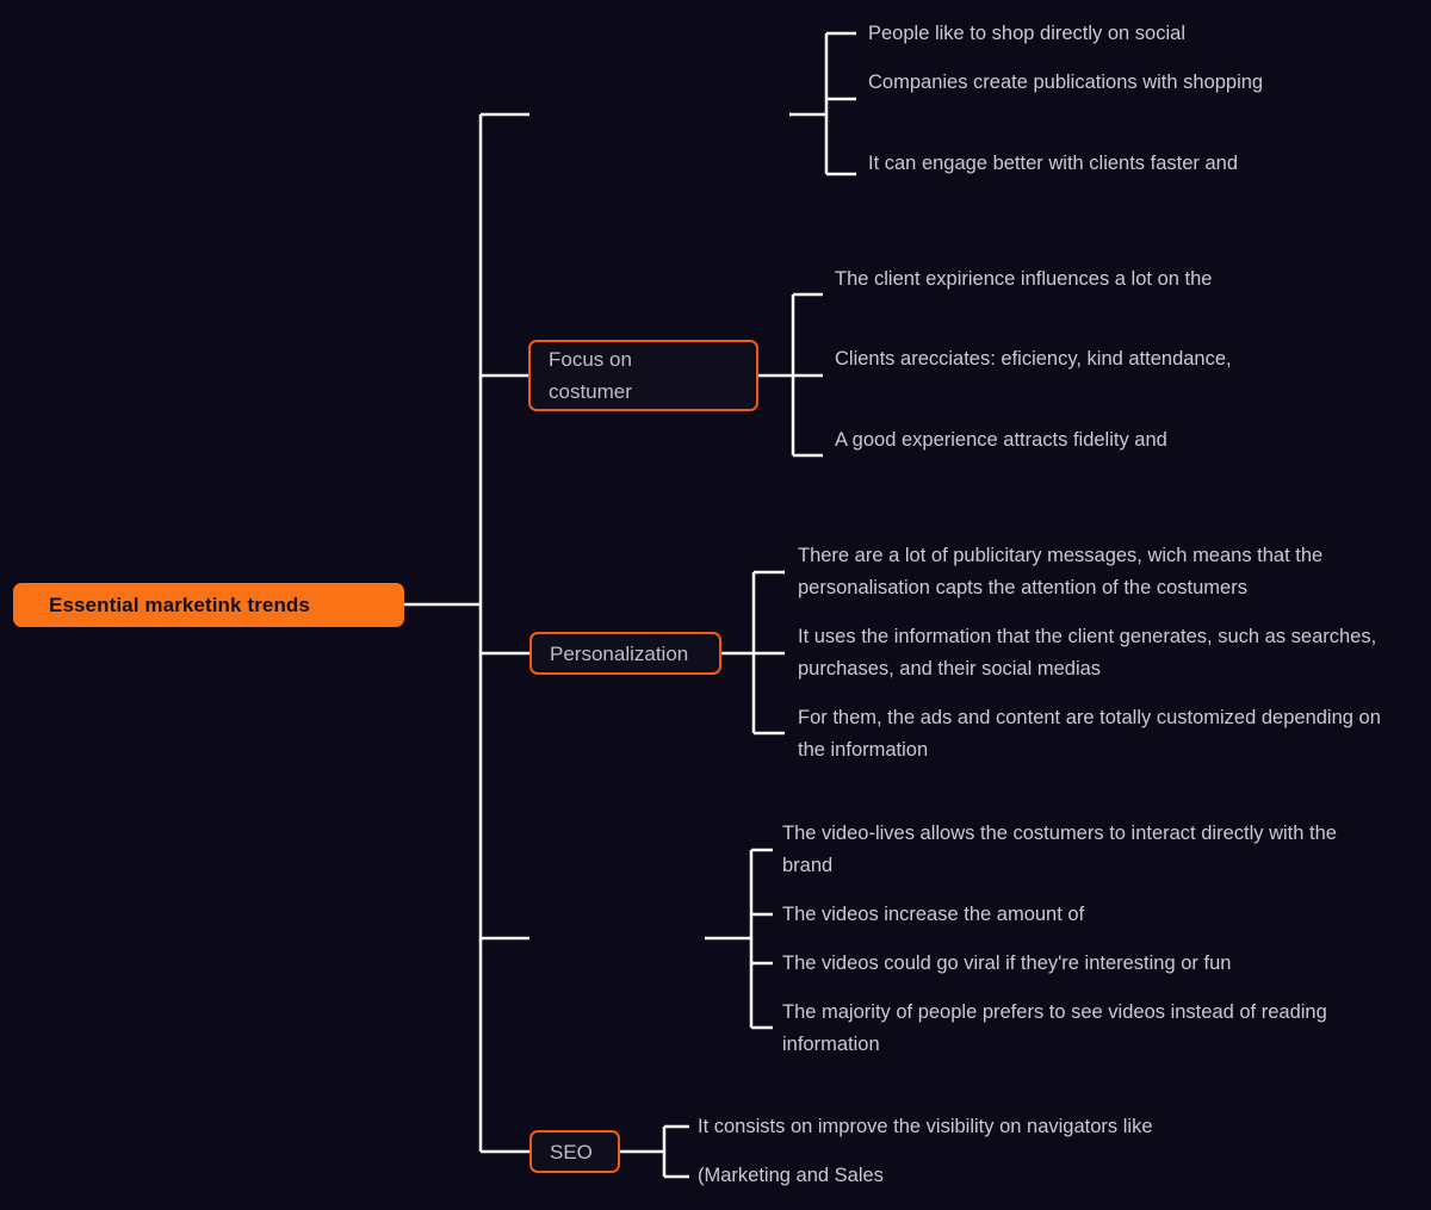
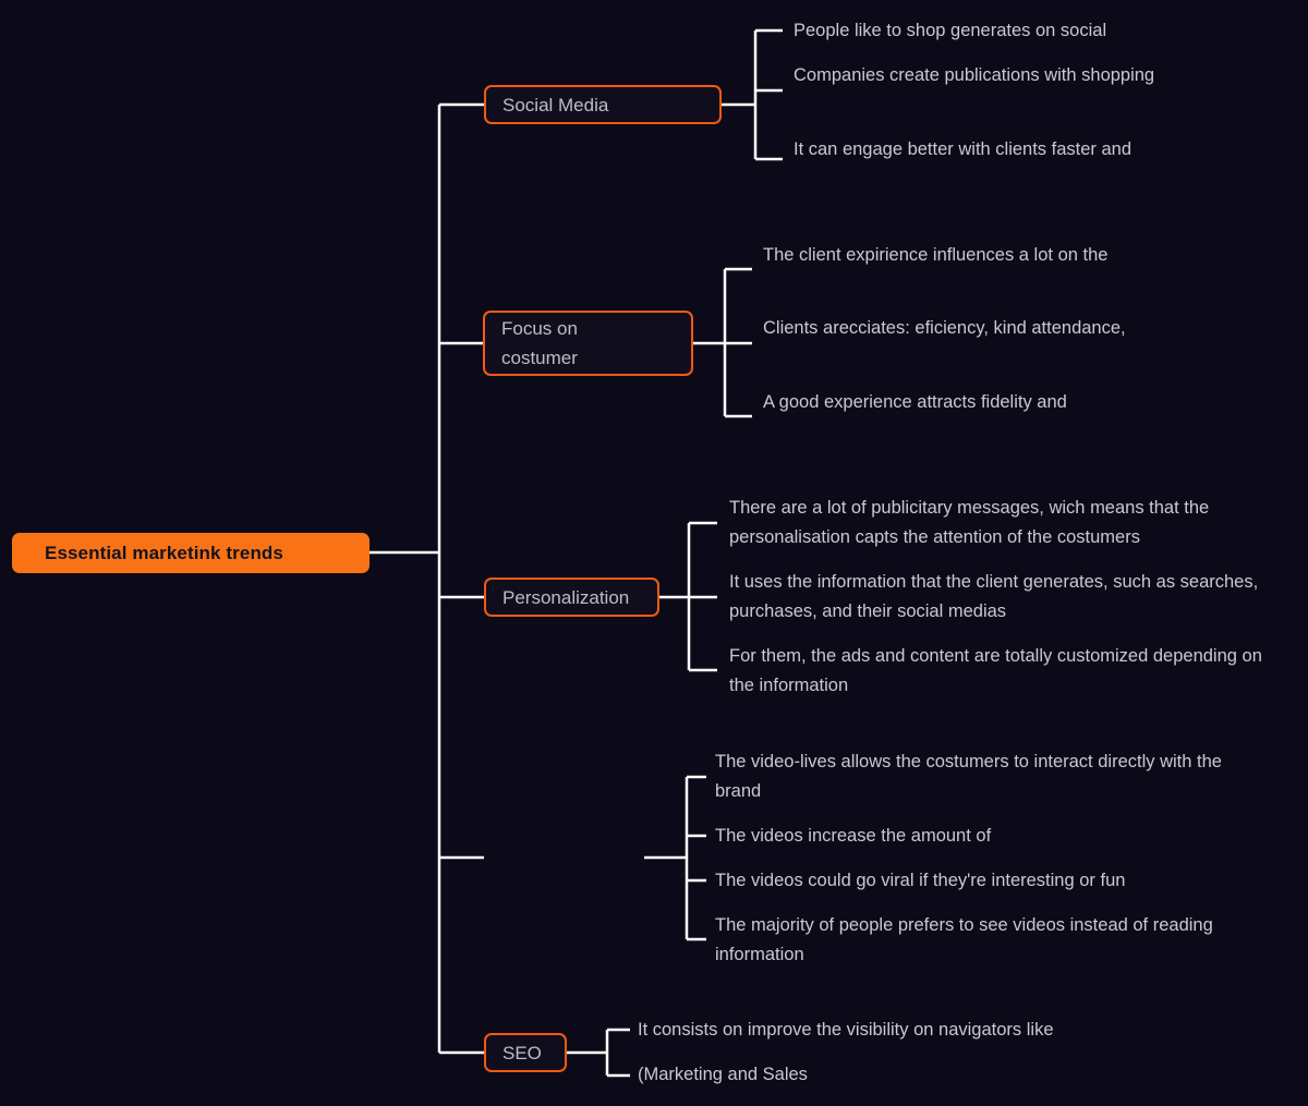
  Essential marketink trends
+ Social Media
- People like to shop directly on social
+ People like to shop generates on social
  Companies create publications with shopping
  It can engage better with clients faster and
  Focus on
  costumer
  The client expirience influences a lot on the
  Clients arecciates: eficiency, kind attendance,
  A good experience attracts fidelity and
  Personalization
  There are a lot of publicitary messages, wich means that the personalisation capts the attention of the costumers
  It uses the information that the client generates, such as searches, purchases, and their social medias
  For them, the ads and content are totally customized depending on the information
  The video-lives allows the costumers to interact directly with the brand
  The videos increase the amount of
  The videos could go viral if they're interesting or fun
  The majority of people prefers to see videos instead of reading information
  SEO
  It consists on improve the visibility on navigators like
  (Marketing and Sales
